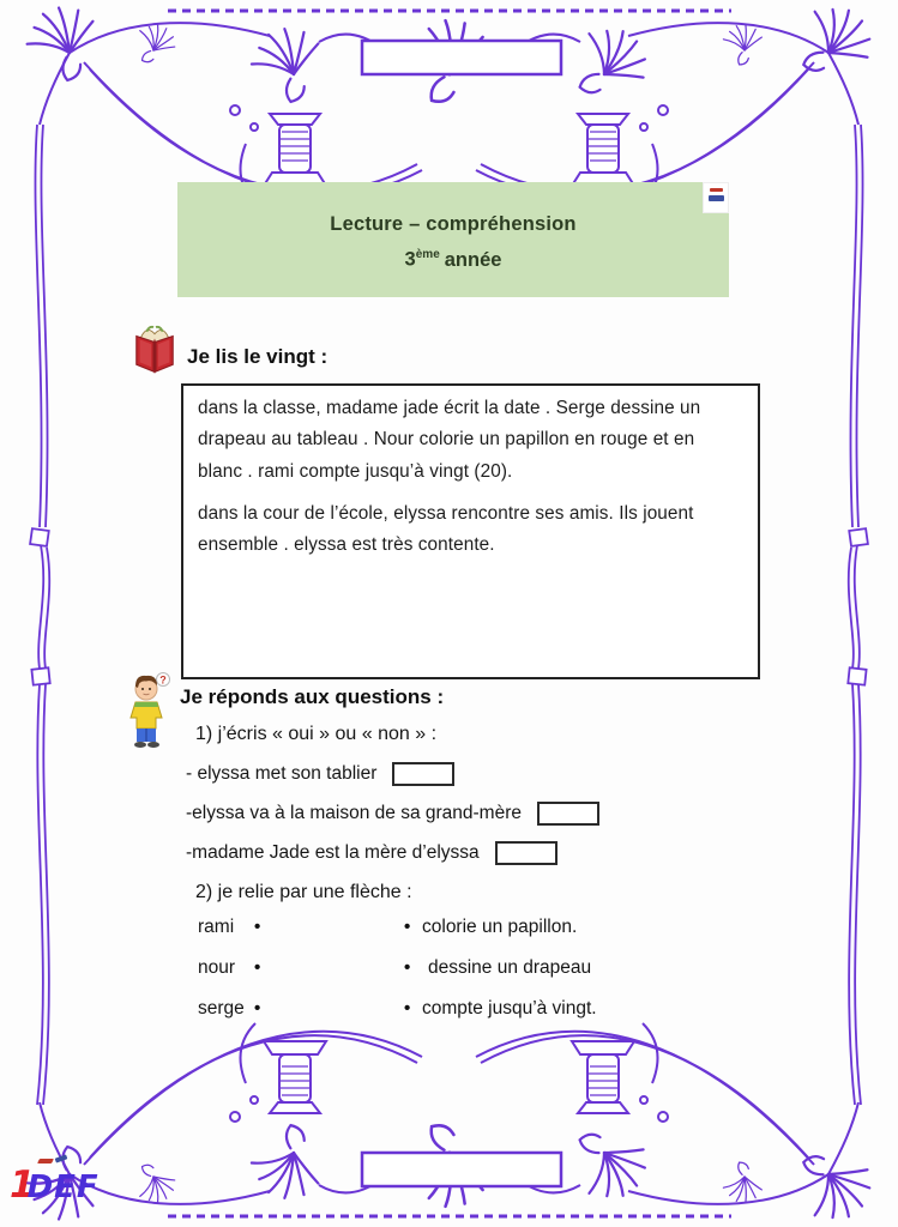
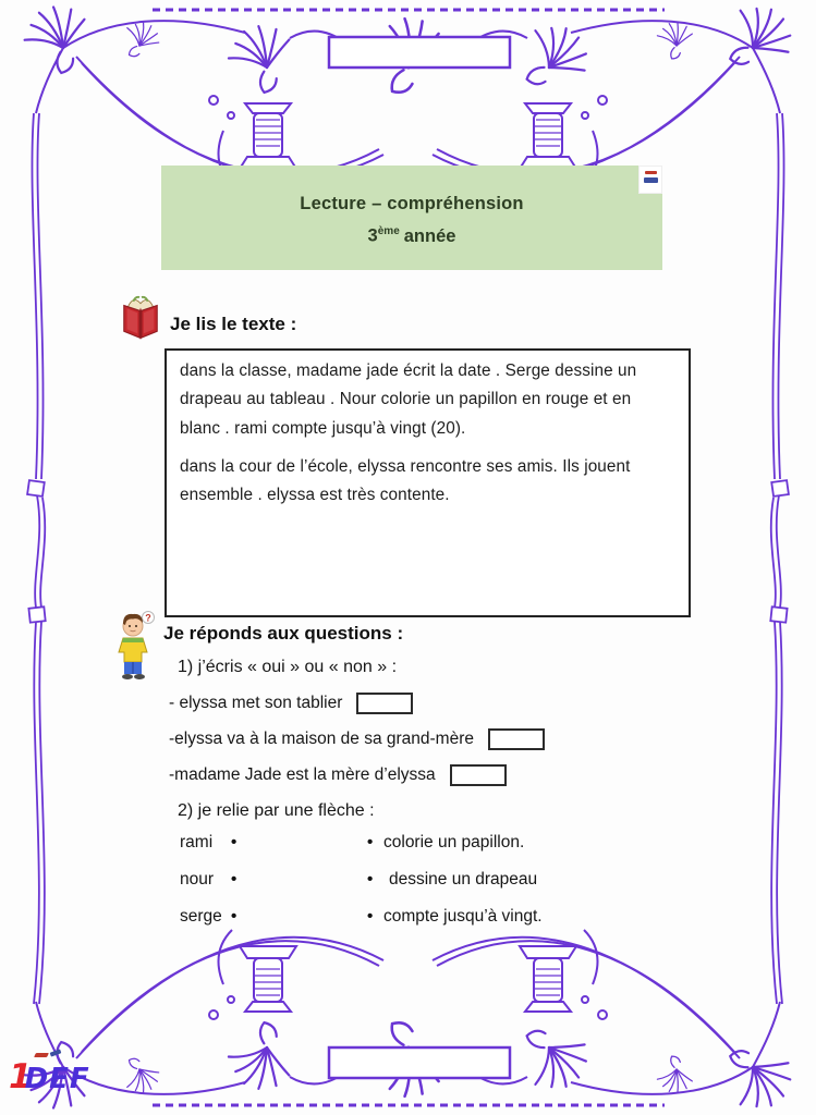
  Lecture – compréhension
  3ème année
- Je lis le vingt :
+ Je lis le texte :
  dans la classe, madame jade écrit la date . Serge dessine un drapeau au tableau . Nour colorie un papillon en rouge et en blanc . rami compte jusqu’à vingt (20).
  dans la cour de l’école, elyssa rencontre ses amis. Ils jouent ensemble . elyssa est très contente.
  ?
  Je réponds aux questions :
  1) j’écris « oui » ou « non » :
  - elyssa met son tablier
  -elyssa va à la maison de sa grand-mère
  -madame Jade est la mère d’elyssa
  2) je relie par une flèche :
  rami
  •
  •
  colorie un papillon.
  nour
  •
  •
  dessine un drapeau
  serge
  •
  •
  compte jusqu’à vingt.
  1DEF
